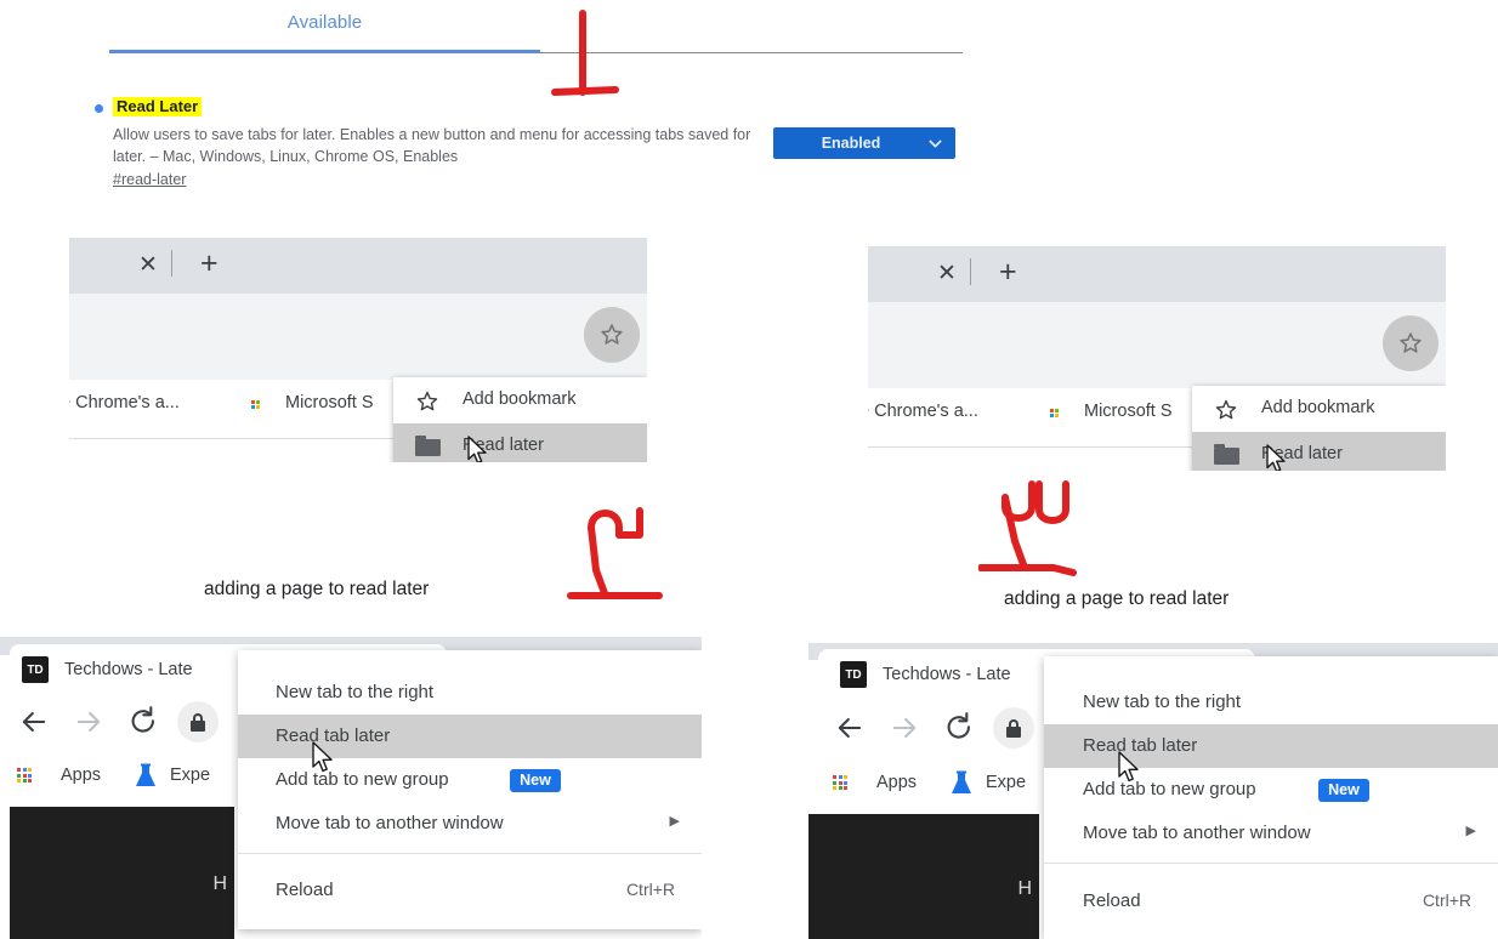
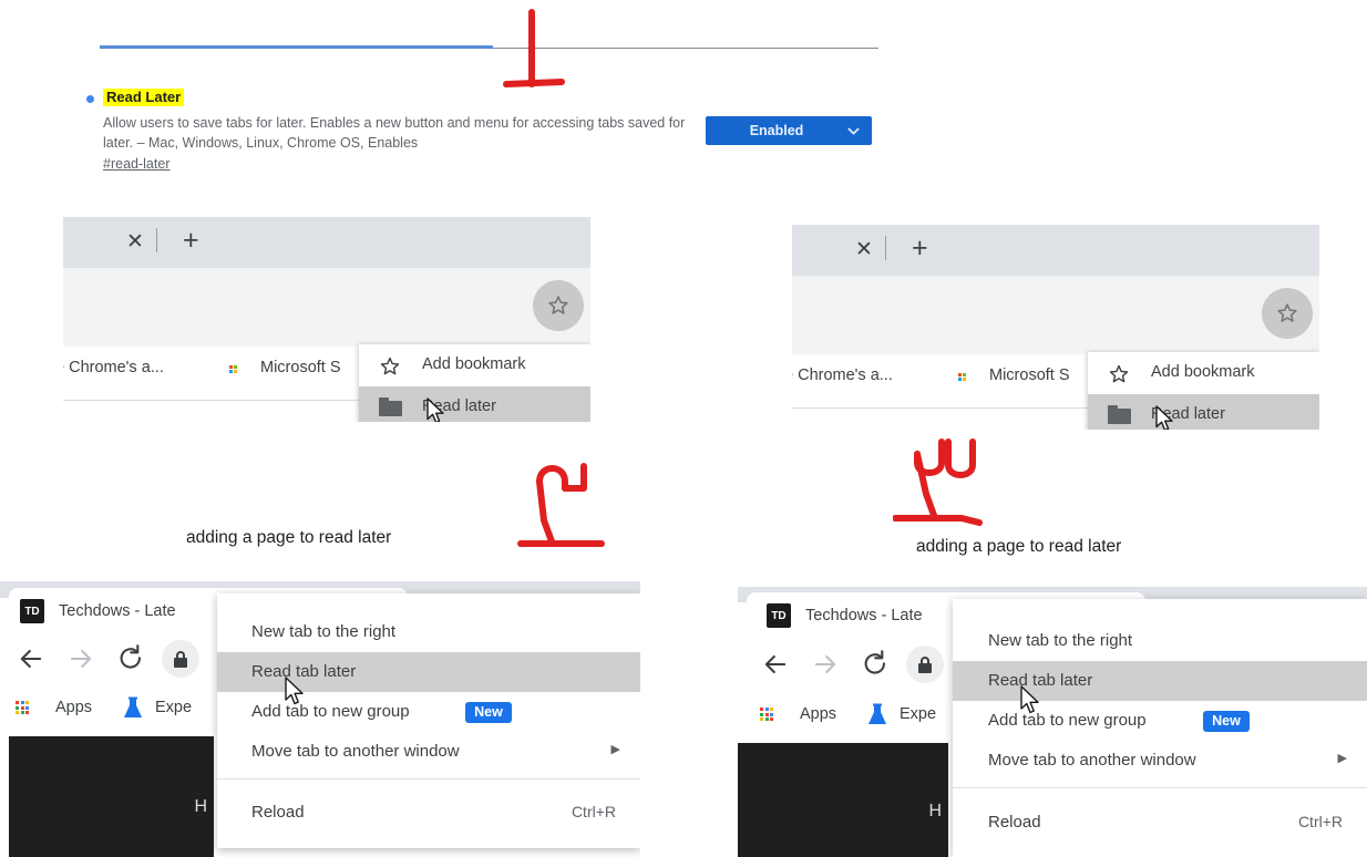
- Available
  Read Later
  Allow users to save tabs for later. Enables a new button and menu for accessing tabs saved for later. – Mac, Windows, Linux, Chrome OS, Enables
  #read-later
  Enabled
  ✕
  +
  Chrome's a...
  Microsoft S
  Add bookmark
  ead later
  ✕
  +
  Chrome's a...
  Microsoft S
  Add bookmark
  ead later
  adding a page to read later
  adding a page to read later
  TD
  Techdows - Late
  Apps
  Expe
  H
  New tab to the right
  Read tab later
  Add tab to new group
  New
  Move tab to another window
  ▶
  Reload
  Ctrl+R
  TD
  Techdows - Late
  Apps
  Expe
  H
  New tab to the right
  Read tab later
  Add tab to new group
  New
  Move tab to another window
  ▶
  Reload
  Ctrl+R
